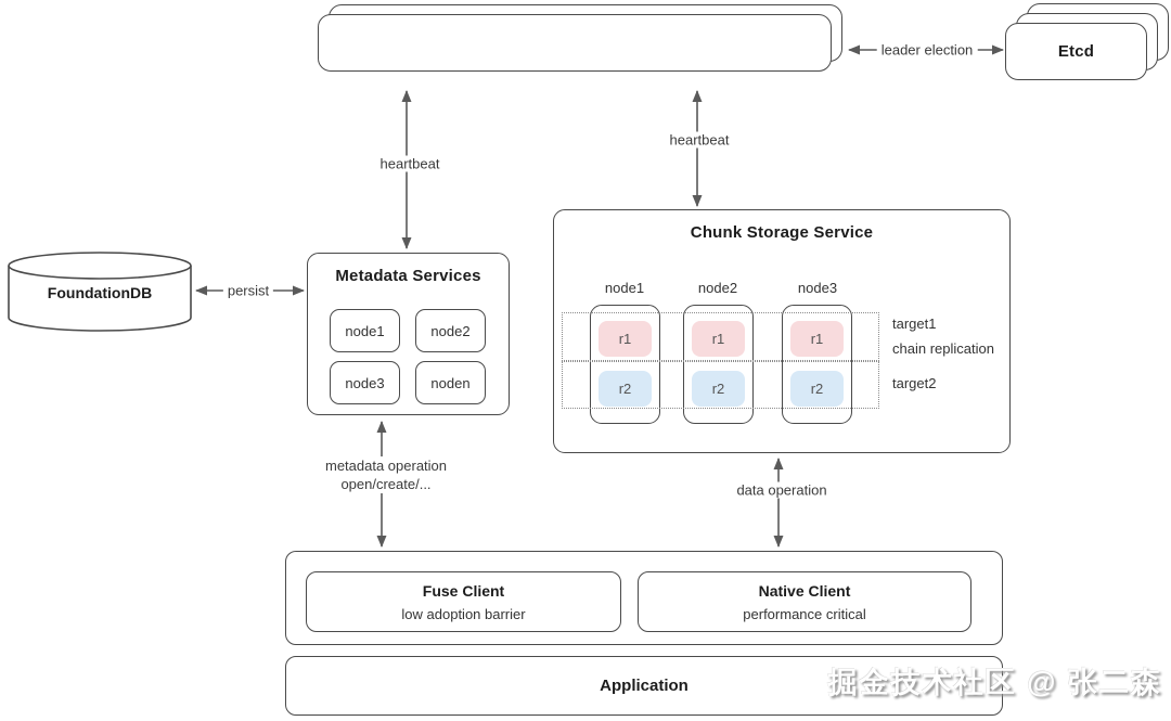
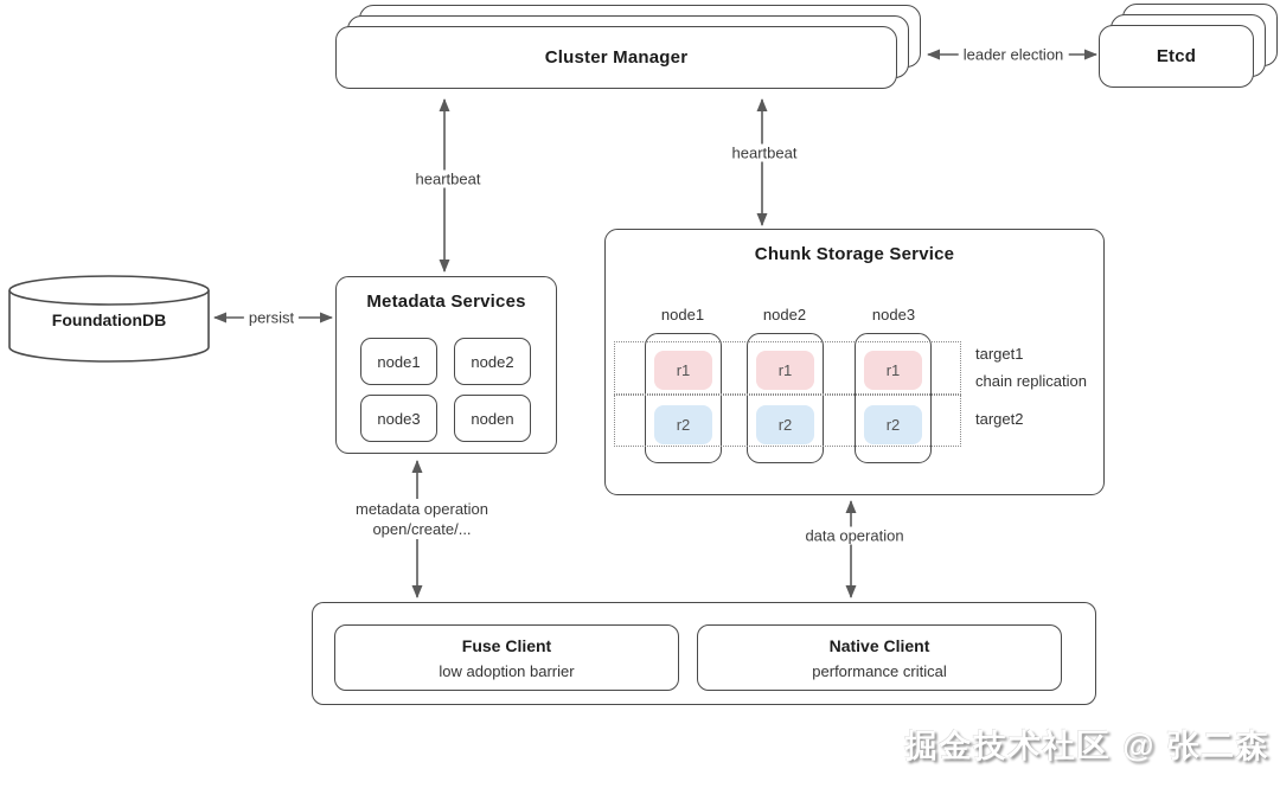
+ Cluster Manager
  Etcd
  Metadata Services
  node1
  node2
  node3
  noden
  Chunk Storage Service
  node1
  node2
  node3
  r1
  r2
  r1
  r2
  r1
  r2
  target1
  chain replication
  target2
  Fuse Client
  low adoption barrier
  Native Client
  performance critical
- Application
  FoundationDB
  leader election
  heartbeat
  heartbeat
  persist
  metadata operation
  open/create/...
  data operation
  掘金技术社区 @ 张二森
